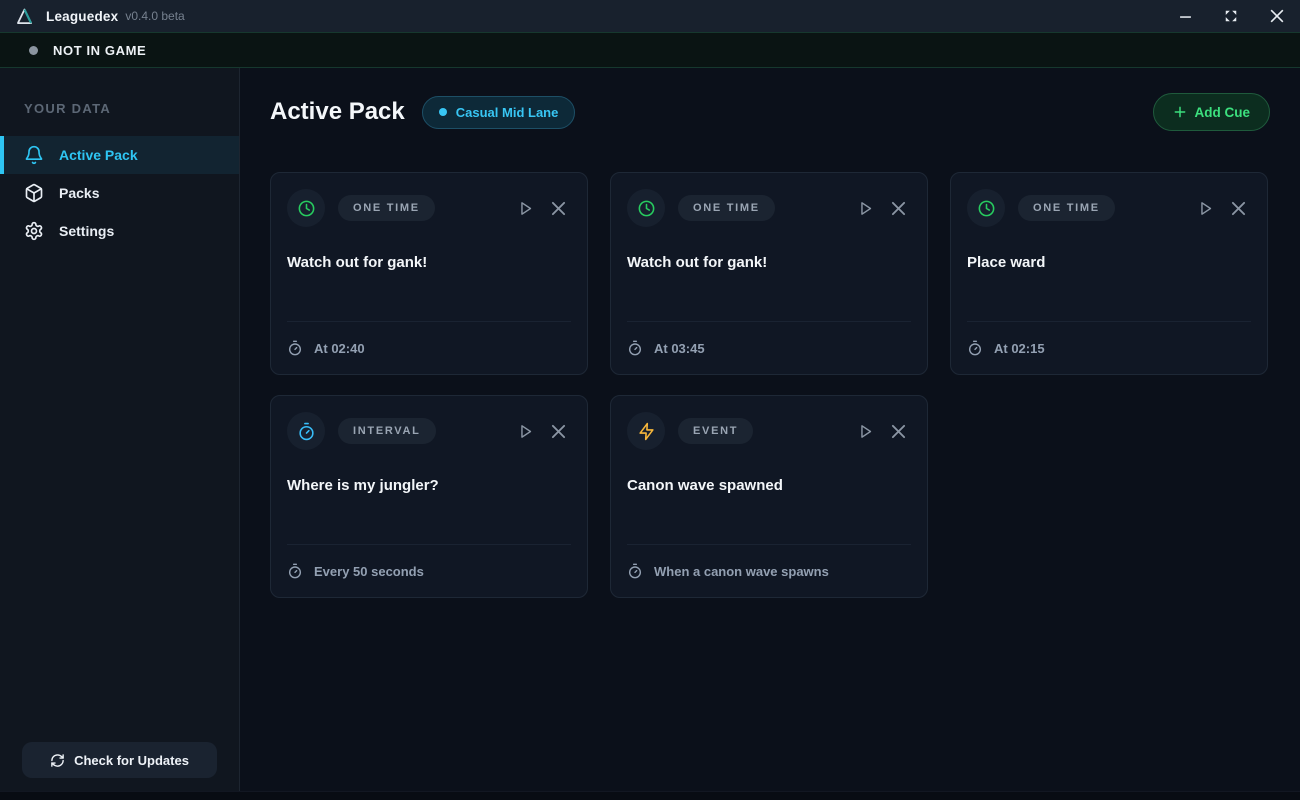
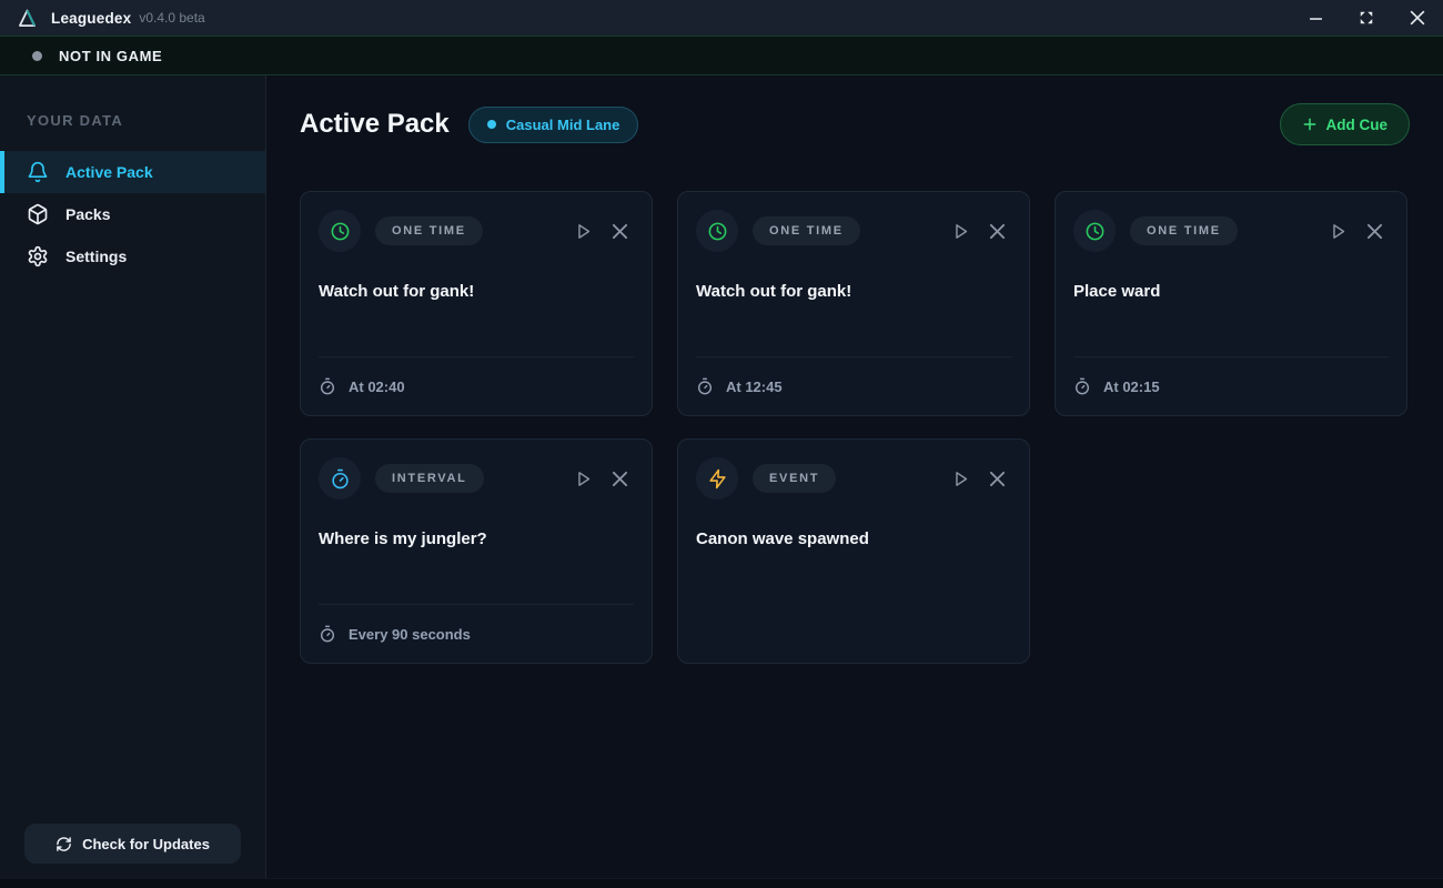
  Leaguedex
  v0.4.0 beta
  NOT IN GAME
  YOUR DATA
  Active Pack
  Packs
  Settings
  Check for Updates
  Active Pack
  Casual Mid Lane
  Add Cue
  ONE TIME
  Watch out for gank!
  At 02:40
  ONE TIME
  Watch out for gank!
- At 03:45
+ At 12:45
  ONE TIME
  Place ward
  At 02:15
  INTERVAL
  Where is my jungler?
- Every 50 seconds
+ Every 90 seconds
  EVENT
  Canon wave spawned
- When a canon wave spawns
